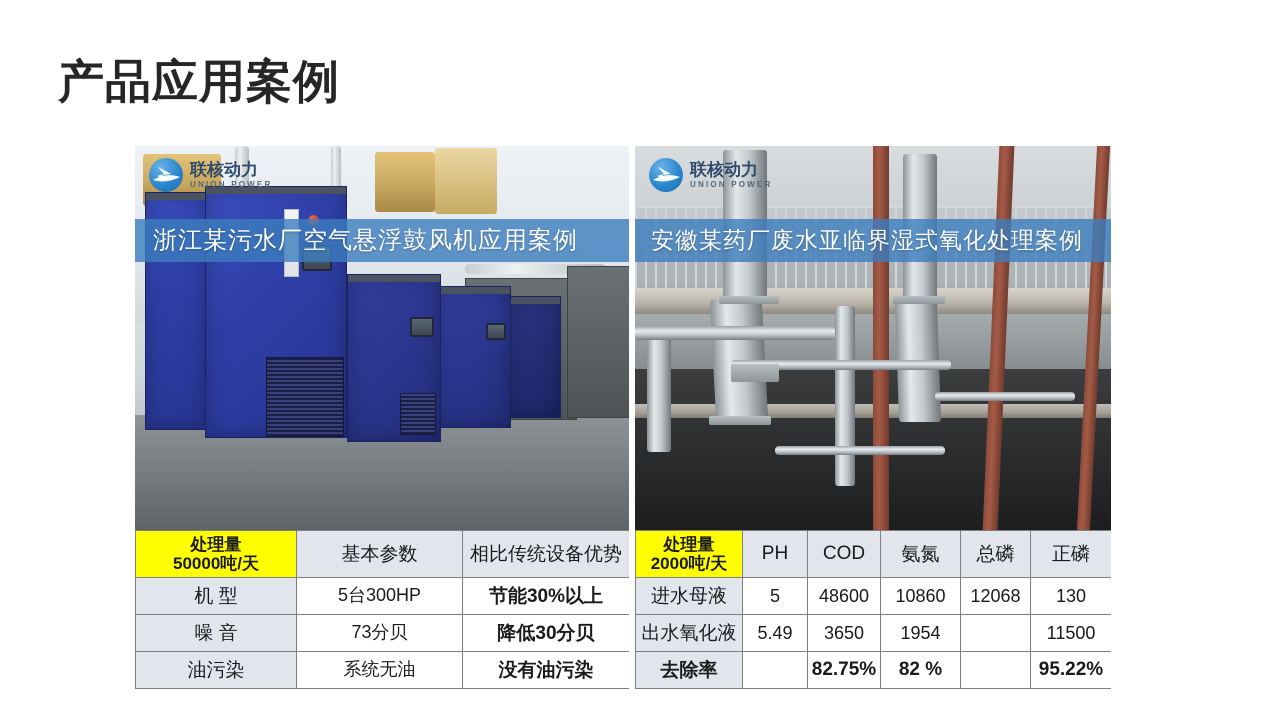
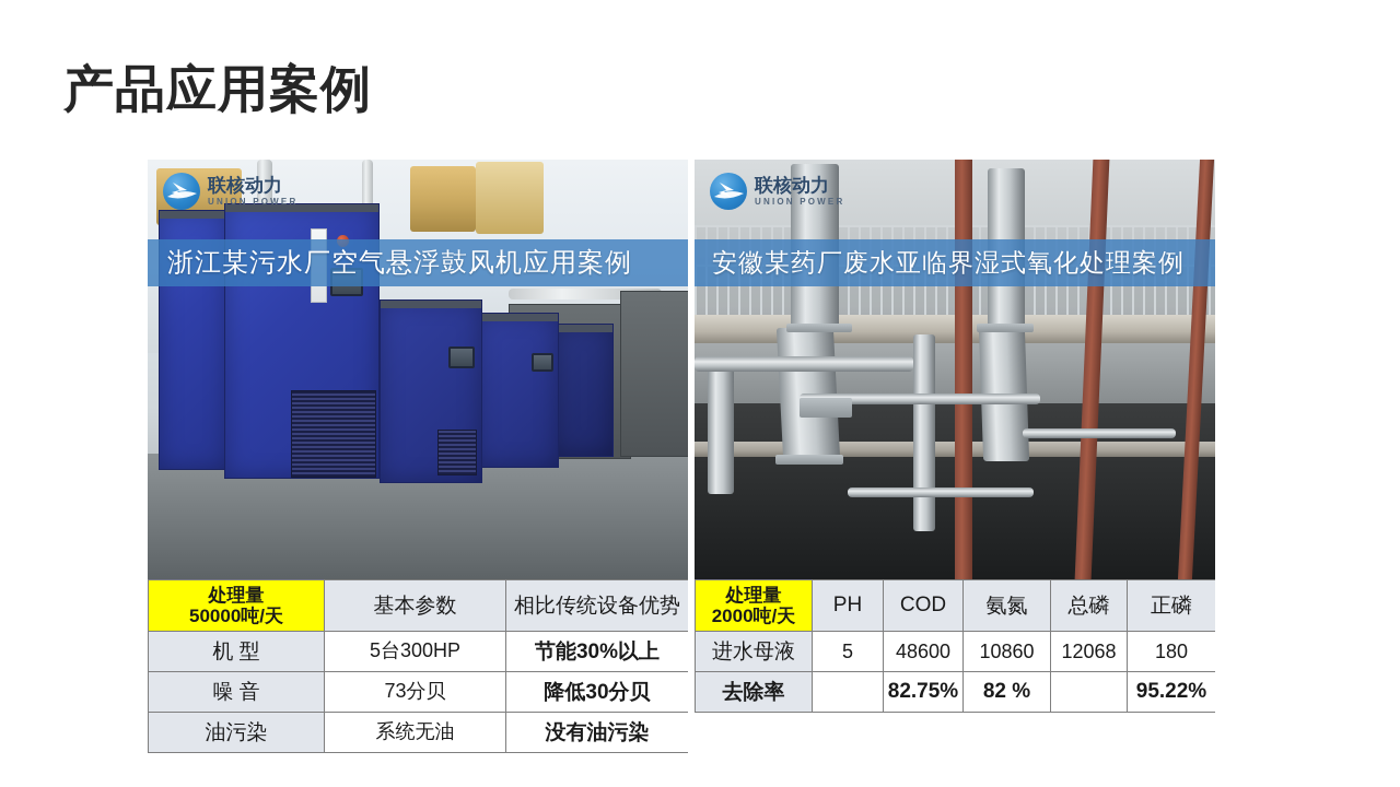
  产品应用案例
  联核动力
  UNION POWER
  浙江某污水厂空气悬浮鼓风机应用案例
  处理量 50000吨/天	基本参数	相比传统设备优势
  机 型	5台300HP	节能30%以上
  噪 音	73分贝	降低30分贝
  油污染	系统无油	没有油污染
  联核动力
  UNION POWER
  安徽某药厂废水亚临界湿式氧化处理案例
  处理量 2000吨/天	PH	COD	氨氮	总磷	正磷
- 进水母液	5	48600	10860	12068	130
+ 进水母液	5	48600	10860	12068	180
- 出水氧化液	5.49	3650	1954		11500
  去除率		82.75%	82 %		95.22%
